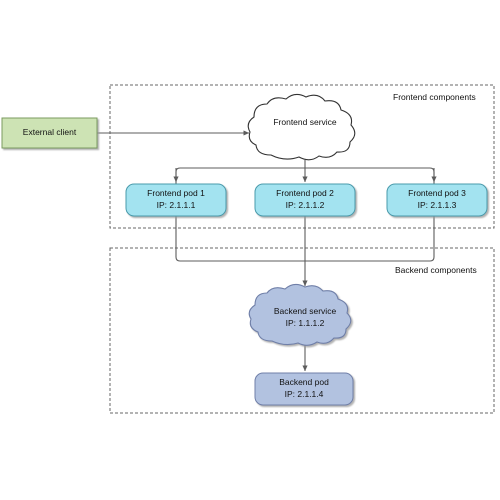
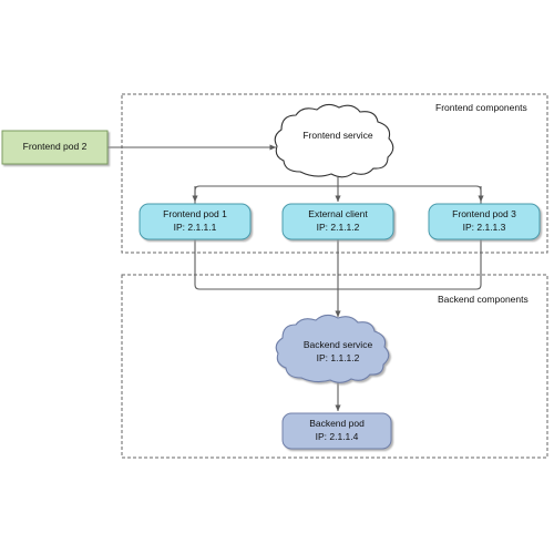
  Frontend components
  Backend components
- External client
+ Frontend pod 2
  Frontend service
  Frontend pod 1
  IP: 2.1.1.1
- Frontend pod 2
+ External client
  IP: 2.1.1.2
  Frontend pod 3
  IP: 2.1.1.3
  Backend service
  IP: 1.1.1.2
  Backend pod
  IP: 2.1.1.4
